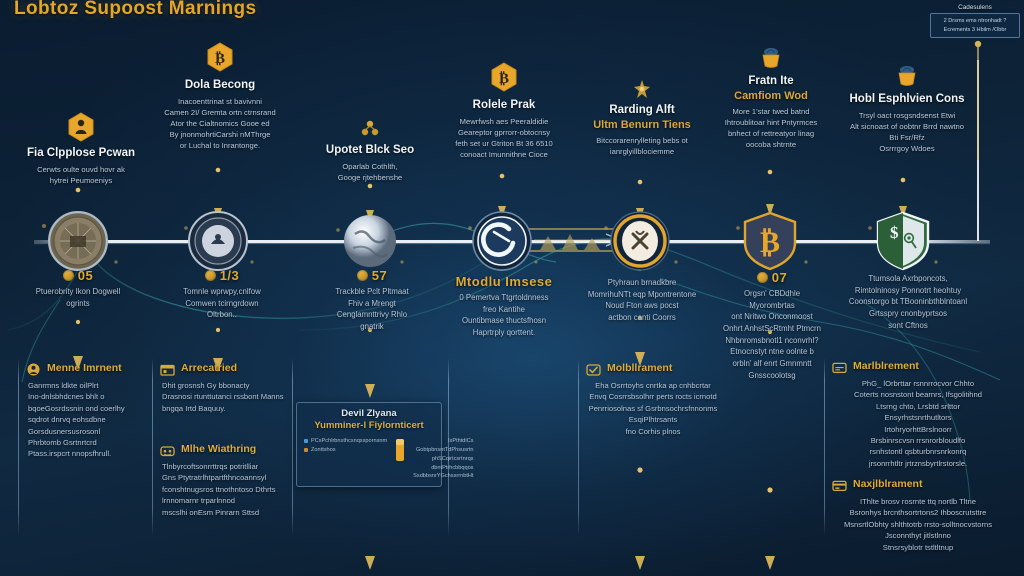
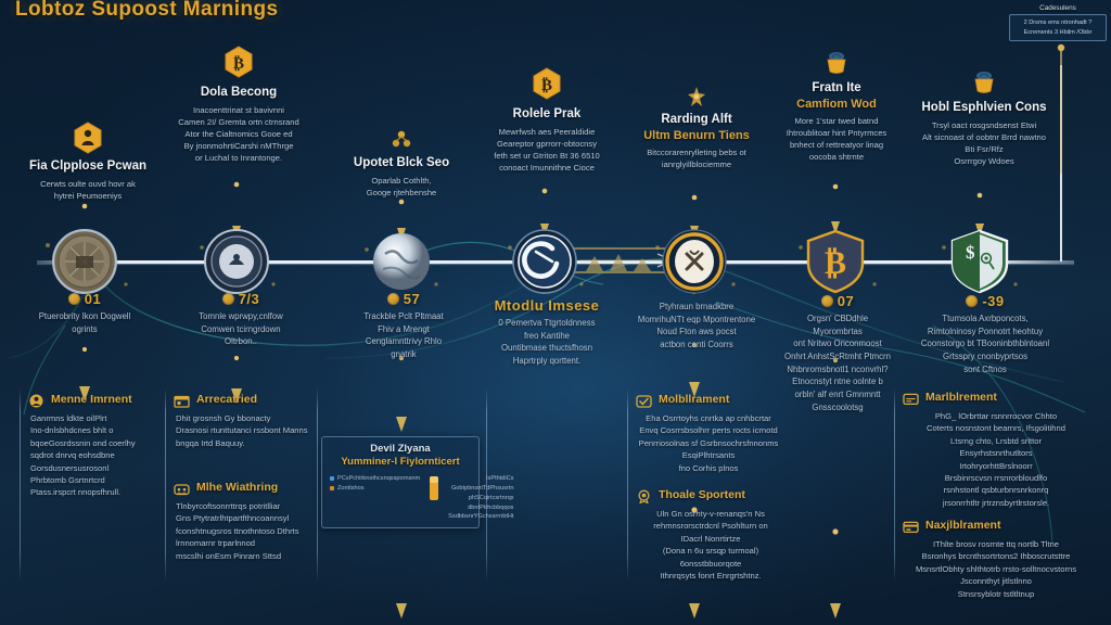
  Lobtoz Supoost Marnings
  Fia Clpplose Pcwan
  Cerwts oulte ouvd hovr ak
  hytrei Peumoeniys
  ₿
  Dola Becong
  Inacoenttrinat st bavivnni
  Camen 2I/ Gremta ortn ctrnsrand
  Ator the Cialtnomics Gooe ed
  By jnonmohrtiCarshi nMThrge
  or Luchal to Inrantonge.
  Upotet Blck Seo
  Oparlab Cothlth,
  Googe rjtehbenshe
  ₿
  Rolele Prak
  Mewrfwsh aes Peeraldidie
  Geareptor gprrorr-obtocnsy
  feth set ur Gtriton Bt 36 6510
  conoact Imunnithne Cioce
  Rarding Alft
  Ultm Benurn Tiens
  Bitccorarenrylleting bebs ot
  ianrglyillblociemme
  Fratn Ite
  Camfiom Wod
  More 1'star twed batnd
  Ihtroublitoar hint Pntyrmces
  bnhect of rettreatyor linag
  oocoba shtrnte
  Hobl Esphlvien Cons
  Trsyl oact rosgsndsenst Etwi
  Alt sicnoast of oobtnr Brrd nawtno
  Bti Fsr/Rfz
  Osrrrgoy Wdoes
  ₿
  $
- 05
+ 01
  Ptuerobrity Ikon Dogwell
  ogrints
- 1/3
+ 7/3
  Tomnle wprwpy,cnlfow
  Comwen tcirngrdown
  Oltrbon..
  57
  Trackble Pclt Pltmaat
  Fhiv a Mrengt
  Cenglamnttrivy Rhlo
  gnatrik
  Mtodlu Imsese
  0 Pemertva Ttgrtoldnness
  freo Kantihe
  Ountibmase thuctsfhosn
  Haprtrply qorttent.
  Ptyhraun brnadkbre
  MomrihuNTt eqp Mpontrentone
  Noud Fton aws pocst
  actbon canti Coorrs
  07
  Orgsn' CBDdhle
  Myorombrtas
  ont Nritwo Onconmoost
  Onhrt AnhstScRtmht Ptmcrn
  Nhbnromsbnotl1 nconvrhl?
  Etnocnstyt ntne oolnte b
  orbln' alf enrt Gmnmntt
  Gnsscoolotsg
+ -39
  Ttumsola Axrbponcots,
  Rimtolninosy Ponnotrt heohtuy
  Coonstorgo bt TBooninbthblntoanl
  Grtsspry cnonbyprtsos
  sont Cftnos
  Menne Imrnent
  Ganrmns ldkte oilPlrt
  Ino-dnlsbhdcnes bhlt o
  bqoeGosrdssnin ond coerlhy
  sqdrot dnrvq eohsdbne
  Gorsdusnersusrosonl
  Phrbtomb Gsrtnrtcrd
  Ptass.irspcrt nnopsfhrull.
  Arrecatried
  Dhit grosnsh Gy bbonacty
  Drasnosi rtunttutanci rssbont Manns
  bngqa Irtd Baquuy.
  Mlhe Wiathring
  Tlnbyrcoftsonrrttrqs potritlliar
  Gns Ptytratrlhtpartfthncoannsyl
  fconshtnugsros ttnothntoso Dthrts
  lrnnomarnr trparlnnod
  mscslhi onEsm Pinrarn Sttsd
  Molbllrament
  Eha Osrrtoyhs cnrtka ap cnhbcrtar
  Envq Cosrrsbsolhrr perts rocts icrnotd
  Penrriosolnas sf Gsrbnsochrsfnnonms
  EsqiPlhtrsants
  fno Corhis plnos
+ Thoale Sportent
+ Uln Gn osrhty-v-renanqs'n Ns
+ rehmnsrorsctrdcnl Psohlturn on
+ IDacrl Nonrtirtze
+ (Dona n 6u srsqp turmoal)
+ 6onsstbbuorqote
+ Ithnrqsyts fonrt Enrgrtshtnz.
  Marlblrement
  PhG_ lOrbrttar rsnnrrocvor Chhto
  Coterts nosnstont bearnrs, Ifsgolitihnd
  Ltsrng chto, Lrsbtd srlttor
  Ensyrhstsnrthutltors
  IrtohryorhttBrslnoorr
  Brsbinrscvsn rrsnrorbloudlfo
  rsnhstontl qsbturbnrsnrkonrq
  jrsonrrhtltr jrtrznsbyrtlrstorsle.
  Naxjlblrament
  IThlte brosv rosrnte ttq nortlb Tltne
  Bsronhys brcnthsortrtons2 Ihboscrutsttre
  MsnsrtlObhty shlthtotrb rrsto-solltnocvstorns
  Jsconnthyt jitlstlnno
  Stnsrsyblotr tstltltnup
  Devil Zlyana
  Yumminer-l Fiylornticert
